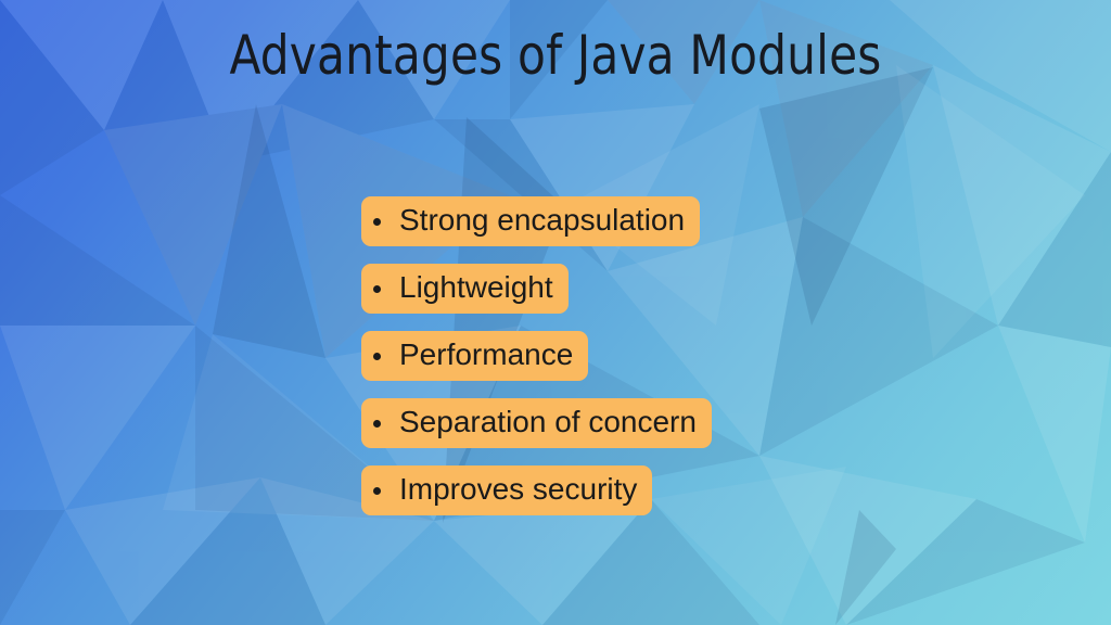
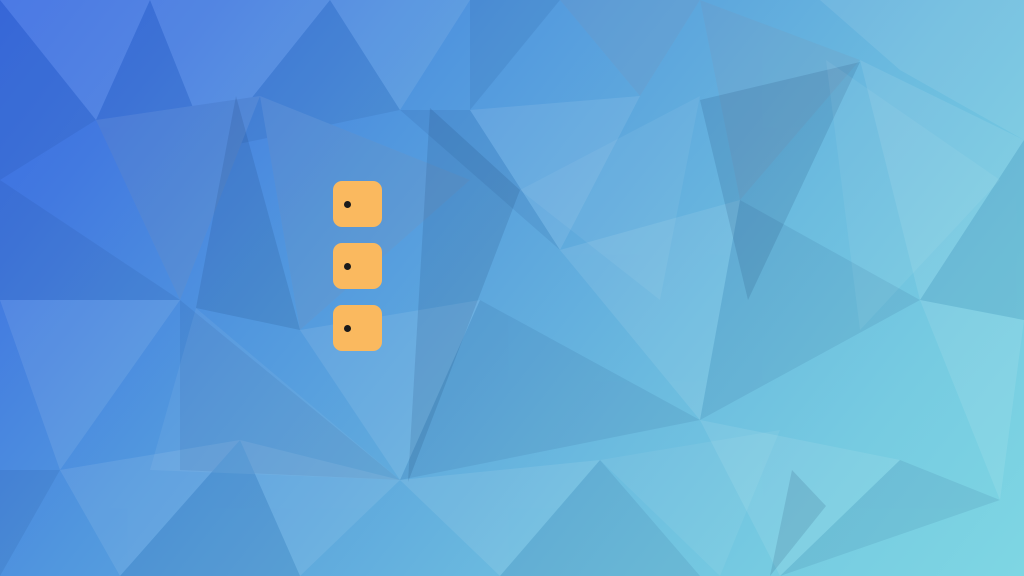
- Advantages of Java Modules
- Strong encapsulation
- Lightweight
- Performance
- Separation of concern
- Improves security
